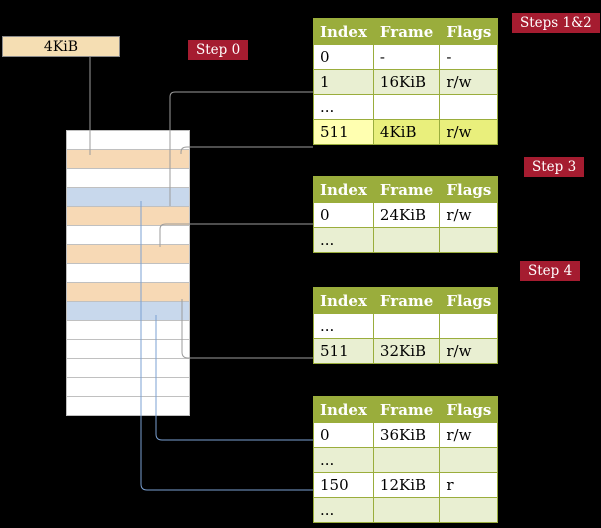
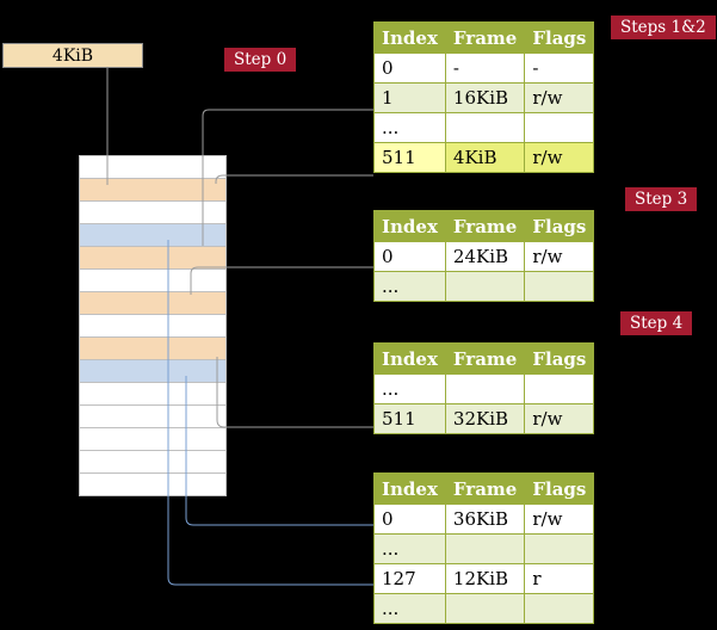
  4KiB
  Step 0
  Steps 1&2
  Step 3
  Step 4
  Index	Frame	Flags
  0	-	-
  1	16KiB	r/w
  ...
  511	4KiB	r/w
  Index	Frame	Flags
  0	24KiB	r/w
  ...
  Index	Frame	Flags
  ...
  511	32KiB	r/w
  Index	Frame	Flags
  0	36KiB	r/w
  ...
- 150	12KiB	r
+ 127	12KiB	r
  ...
